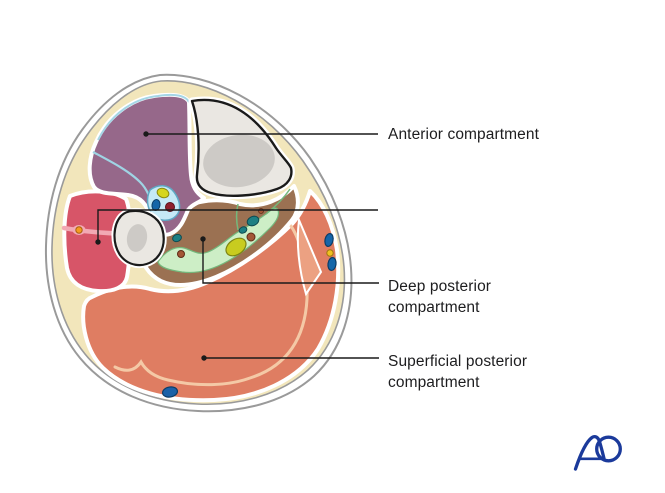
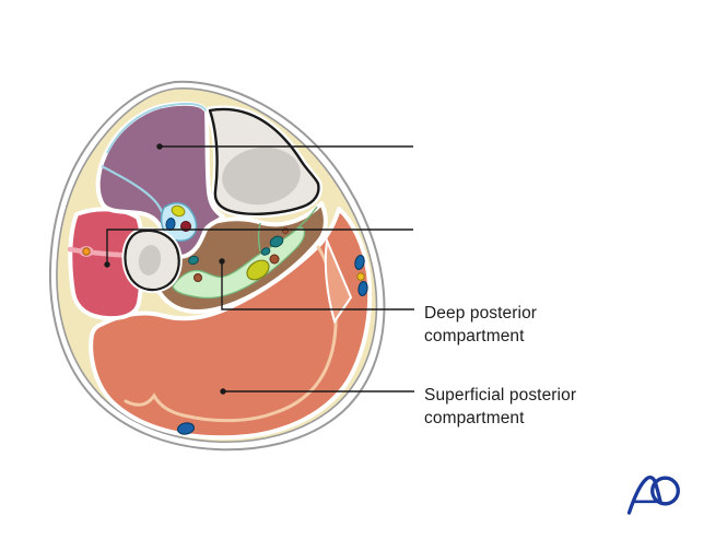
- Anterior compartment
  Deep posterior
  compartment
  Superficial posterior
  compartment
